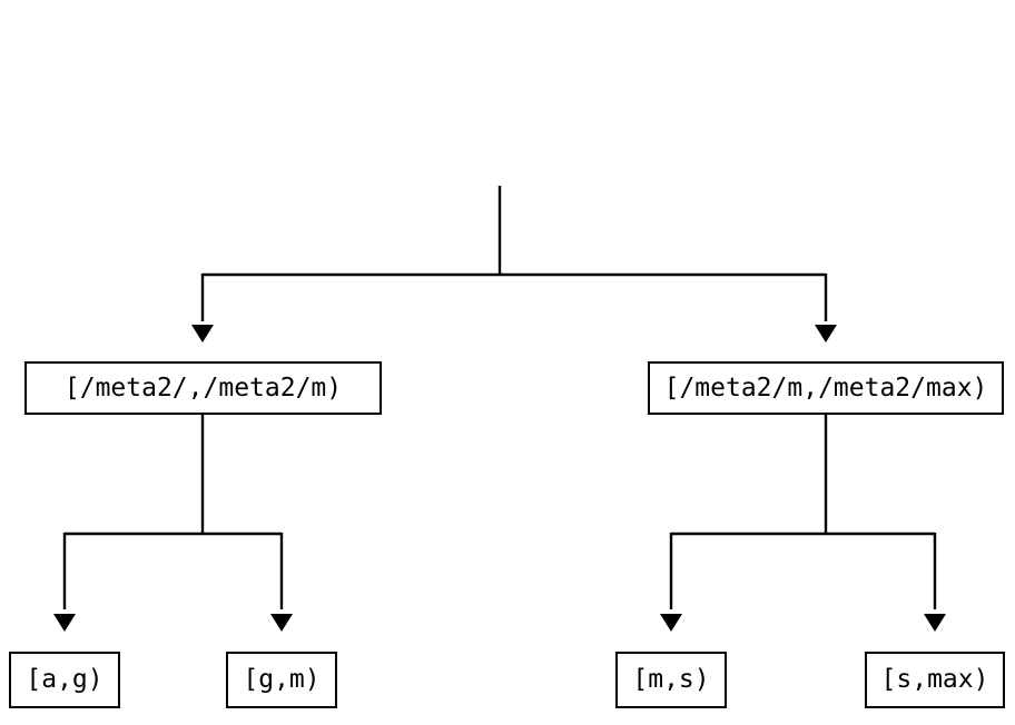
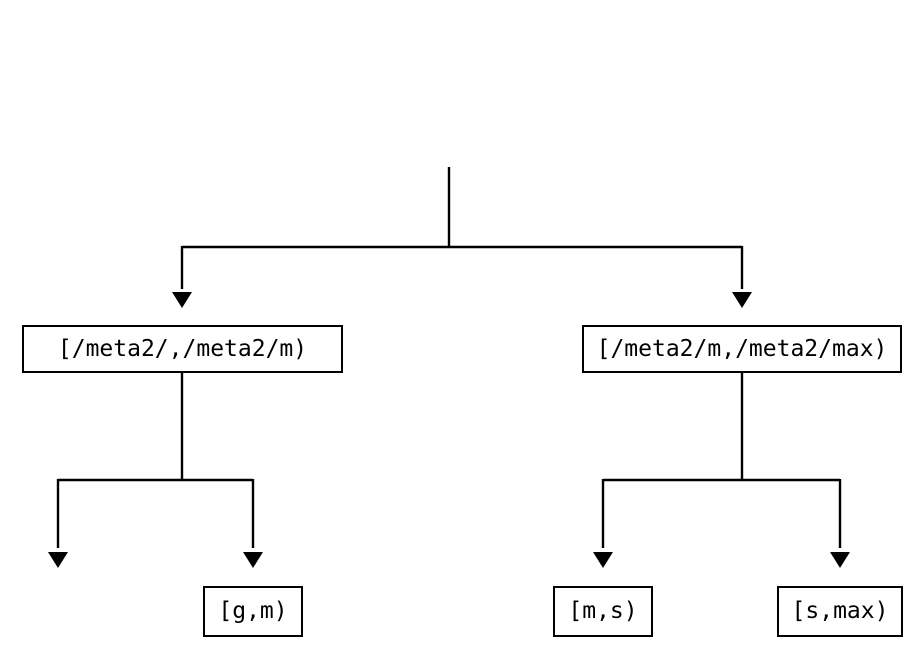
  [/meta2/,/meta2/m)
  [/meta2/m,/meta2/max)
- [a,g)
  [g,m)
  [m,s)
  [s,max)
